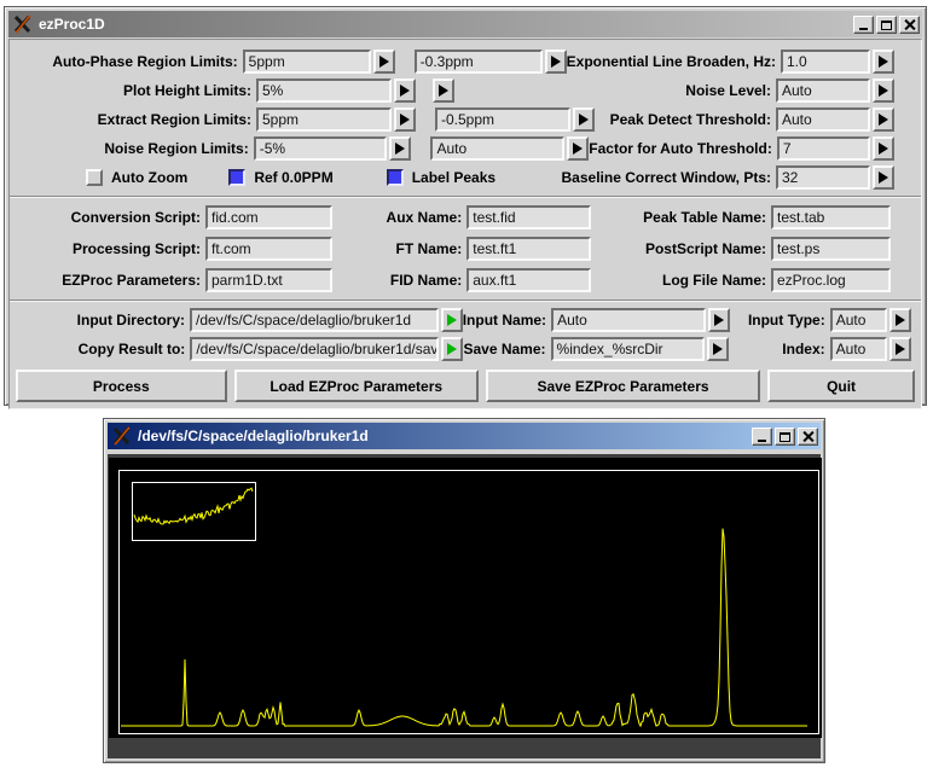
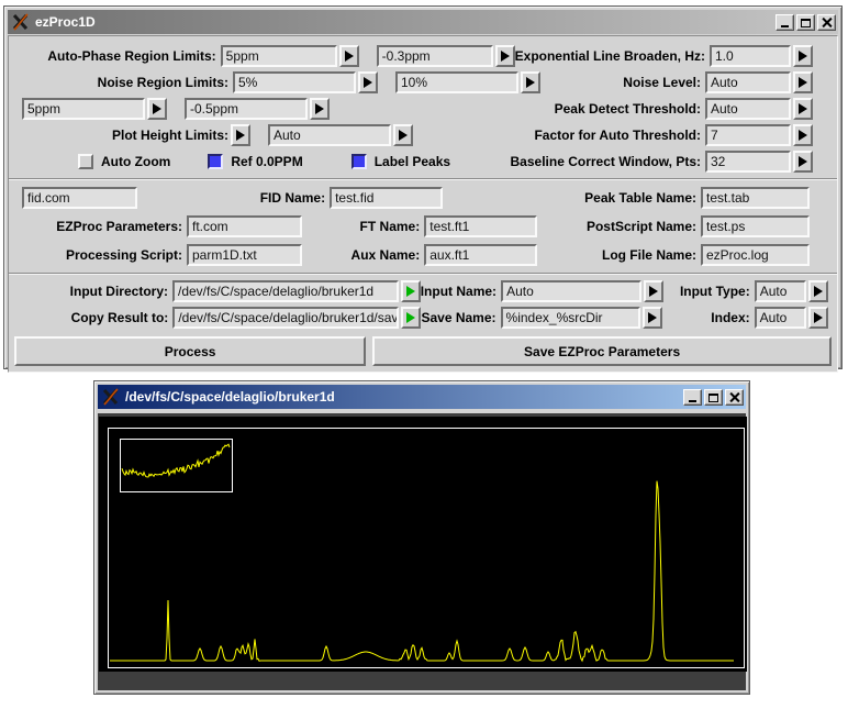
  ezProc1D
  Auto-Phase Region Limits:
  5ppm
  -0.3ppm
  Exponential Line Broaden, Hz:
  1.0
- Plot Height Limits:
+ Noise Region Limits:
  5%
+ 10%
  Noise Level:
  Auto
- Extract Region Limits:
  5ppm
  -0.5ppm
  Peak Detect Threshold:
  Auto
- Noise Region Limits:
+ Plot Height Limits:
- -5%
  Auto
  Factor for Auto Threshold:
  7
  Auto Zoom
  Ref 0.0PPM
  Label Peaks
  Baseline Correct Window, Pts:
  32
- Conversion Script:
  fid.com
- Aux Name:
+ FID Name:
  test.fid
  Peak Table Name:
  test.tab
- Processing Script:
+ EZProc Parameters:
  ft.com
  FT Name:
  test.ft1
  PostScript Name:
  test.ps
- EZProc Parameters:
+ Processing Script:
  parm1D.txt
- FID Name:
+ Aux Name:
  aux.ft1
  Log File Name:
  ezProc.log
  Input Directory:
  /dev/fs/C/space/delaglio/bruker1d
  Input Name:
  Auto
  Input Type:
  Auto
  Copy Result to:
  /dev/fs/C/space/delaglio/bruker1d/sav
  Save Name:
  %index_%srcDir
  Index:
  Auto
  Process
- Load EZProc Parameters
  Save EZProc Parameters
- Quit
  /dev/fs/C/space/delaglio/bruker1d
